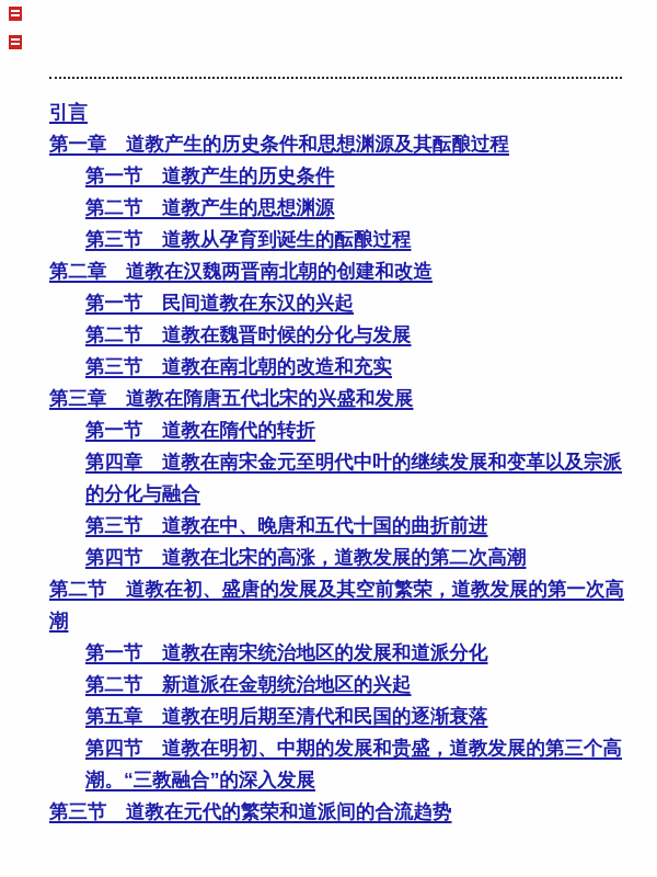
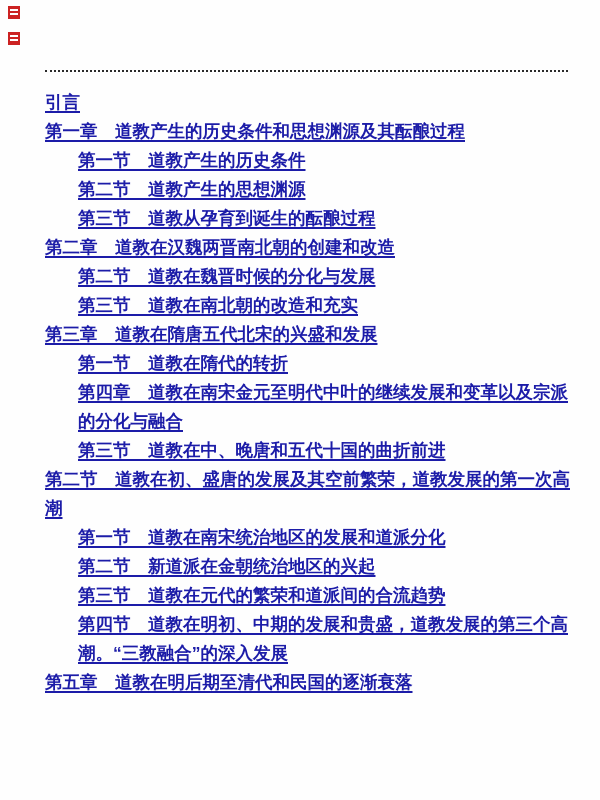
  引言
  第一章 道教产生的历史条件和思想渊源及其酝酿过程
  第一节 道教产生的历史条件
  第二节 道教产生的思想渊源
  第三节 道教从孕育到诞生的酝酿过程
  第二章 道教在汉魏两晋南北朝的创建和改造
- 第一节 民间道教在东汉的兴起
  第二节 道教在魏晋时候的分化与发展
  第三节 道教在南北朝的改造和充实
  第三章 道教在隋唐五代北宋的兴盛和发展
  第一节 道教在隋代的转折
  第四章 道教在南宋金元至明代中叶的继续发展和变革以及宗派的分化与融合
  第三节 道教在中、晚唐和五代十国的曲折前进
- 第四节 道教在北宋的高涨，道教发展的第二次高潮
  第二节 道教在初、盛唐的发展及其空前繁荣，道教发展的第一次高潮
  第一节 道教在南宋统治地区的发展和道派分化
  第二节 新道派在金朝统治地区的兴起
- 第五章 道教在明后期至清代和民国的逐渐衰落
+ 第三节 道教在元代的繁荣和道派间的合流趋势
  第四节 道教在明初、中期的发展和贵盛，道教发展的第三个高潮。“三教融合”的深入发展
- 第三节 道教在元代的繁荣和道派间的合流趋势
+ 第五章 道教在明后期至清代和民国的逐渐衰落
